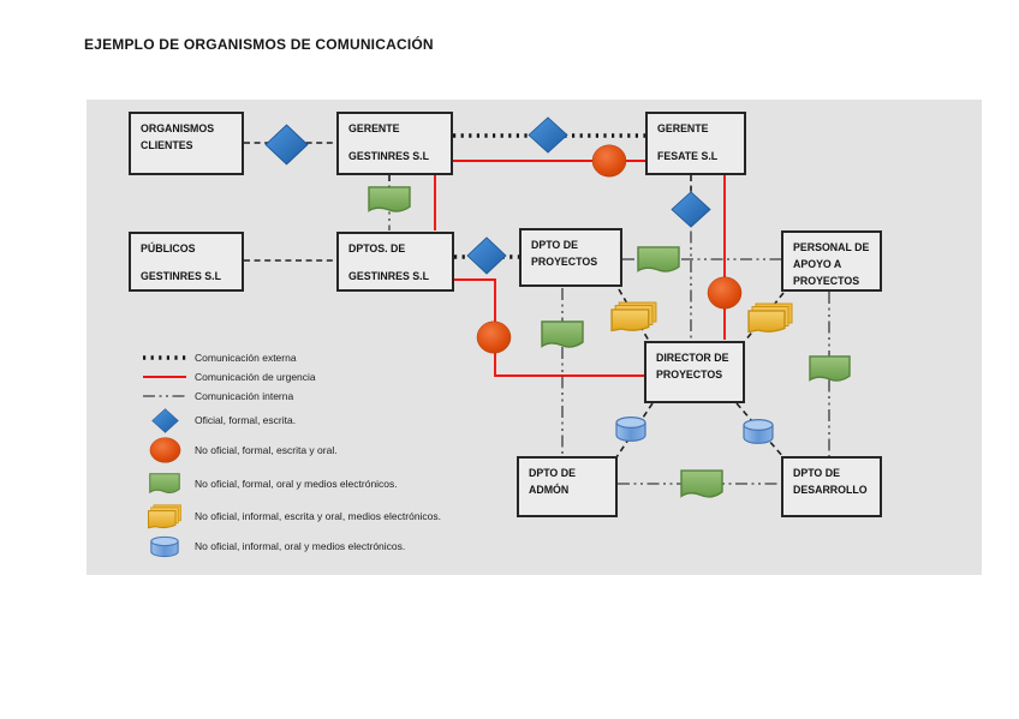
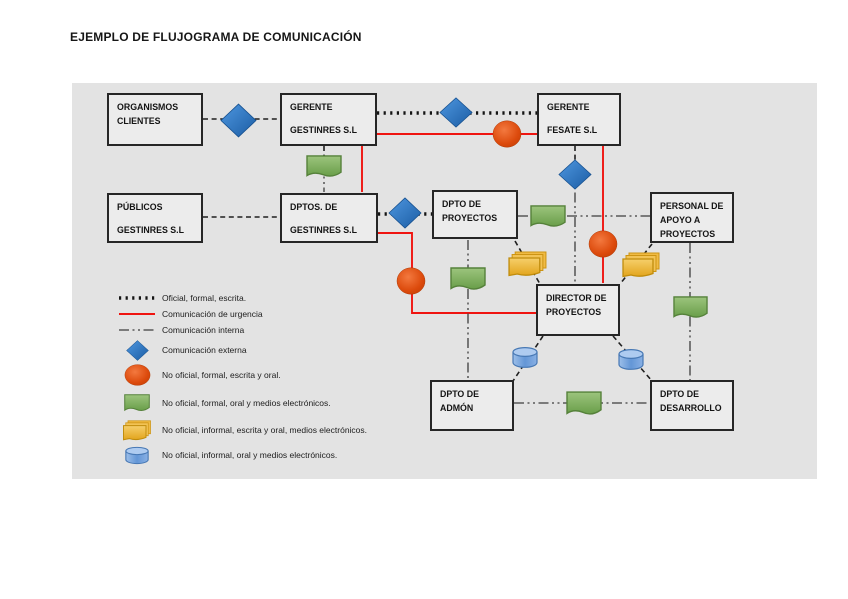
- EJEMPLO DE ORGANISMOS DE COMUNICACIÓN
+ EJEMPLO DE FLUJOGRAMA DE COMUNICACIÓN
  ORGANISMOS
  CLIENTES
  GERENTE
  GESTINRES S.L
  GERENTE
  FESATE S.L
  PÚBLICOS
  GESTINRES S.L
  DPTOS. DE
  GESTINRES S.L
  DPTO DE
  PROYECTOS
  PERSONAL DE
  APOYO A
  PROYECTOS
  DIRECTOR DE
  PROYECTOS
  DPTO DE
  ADMÓN
  DPTO DE
  DESARROLLO
- Comunicación externa
+ Oficial, formal, escrita.
  Comunicación de urgencia
  Comunicación interna
- Oficial, formal, escrita.
+ Comunicación externa
  No oficial, formal, escrita y oral.
  No oficial, formal, oral y medios electrónicos.
  No oficial, informal, escrita y oral, medios electrónicos.
  No oficial, informal, oral y medios electrónicos.
